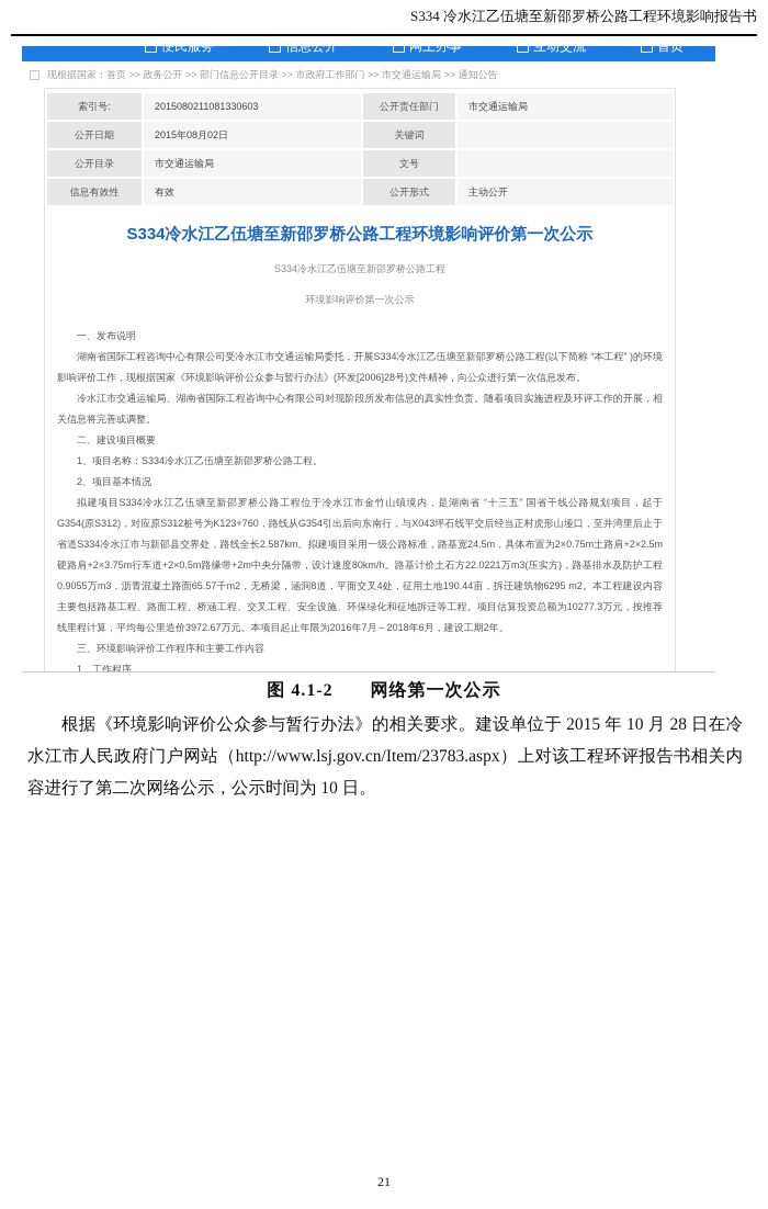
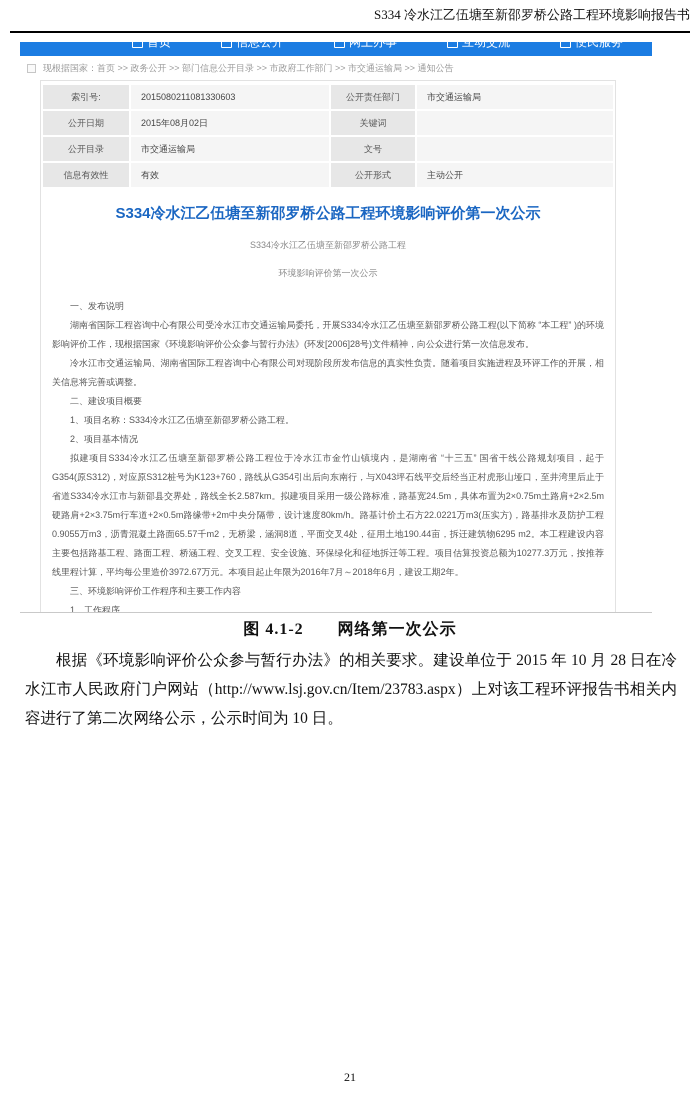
  S334 冷水江乙伍塘至新邵罗桥公路工程环境影响报告书
- 便民服务
+ 首页
  信息公开
  网上办事
  互动交流
- 首页
+ 便民服务
  现根据国家：首页 >> 政务公开 >> 部门信息公开目录 >> 市政府工作部门 >> 市交通运输局 >> 通知公告
  索引号:
  2015080211081330603
  公开责任部门
  市交通运输局
  公开日期
  2015年08月02日
  关键词
  公开目录
  市交通运输局
  文号
  信息有效性
  有效
  公开形式
  主动公开
  S334冷水江乙伍塘至新邵罗桥公路工程环境影响评价第一次公示
  S334冷水江乙伍塘至新邵罗桥公路工程
  环境影响评价第一次公示
  一、发布说明
  湖南省国际工程咨询中心有限公司受冷水江市交通运输局委托，开展S334冷水江乙伍塘至新邵罗桥公路工程(以下简称 “本工程” )的环境影响评价工作，现根据国家《环境影响评价公众参与暂行办法》(环发[2006]28号)文件精神，向公众进行第一次信息发布。
  冷水江市交通运输局、湖南省国际工程咨询中心有限公司对现阶段所发布信息的真实性负责。随着项目实施进程及环评工作的开展，相关信息将完善或调整。
  二、建设项目概要
  1、项目名称：S334冷水江乙伍塘至新邵罗桥公路工程。
  2、项目基本情况
  拟建项目S334冷水江乙伍塘至新邵罗桥公路工程位于冷水江市金竹山镇境内，是湖南省 “十三五” 国省干线公路规划项目，起于G354(原S312)，对应原S312桩号为K123+760，路线从G354引出后向东南行，与X043坪石线平交后经当正村虎形山垭口，至井湾里后止于省道S334冷水江市与新邵县交界处，路线全长2.587km。拟建项目采用一级公路标准，路基宽24.5m，具体布置为2×0.75m土路肩+2×2.5m硬路肩+2×3.75m行车道+2×0.5m路缘带+2m中央分隔带，设计速度80km/h。路基计价土石方22.0221万m3(压实方)，路基排水及防护工程0.9055万m3，沥青混凝土路面65.57千m2，无桥梁，涵洞8道，平面交叉4处，征用土地190.44亩，拆迁建筑物6295 m2。本工程建设内容主要包括路基工程、路面工程、桥涵工程、交叉工程、安全设施、环保绿化和征地拆迁等工程。项目估算投资总额为10277.3万元，按推荐线里程计算，平均每公里造价3972.67万元。本项目起止年限为2016年7月～2018年6月，建设工期2年。
  三、环境影响评价工作程序和主要工作内容
  1、工作程序
  图 4.1-2 网络第一次公示
  根据《环境影响评价公众参与暂行办法》的相关要求。建设单位于 2015 年 10 月 28 日在冷水江市人民政府门户网站（http://www.lsj.gov.cn/Item/23783.aspx）上对该工程环评报告书相关内容进行了第二次网络公示，公示时间为 10 日。
  21
